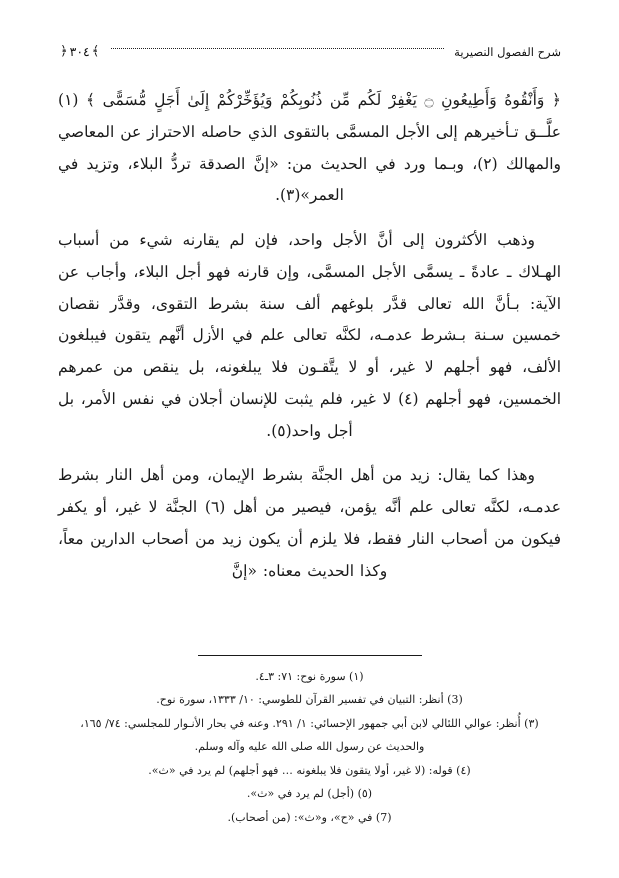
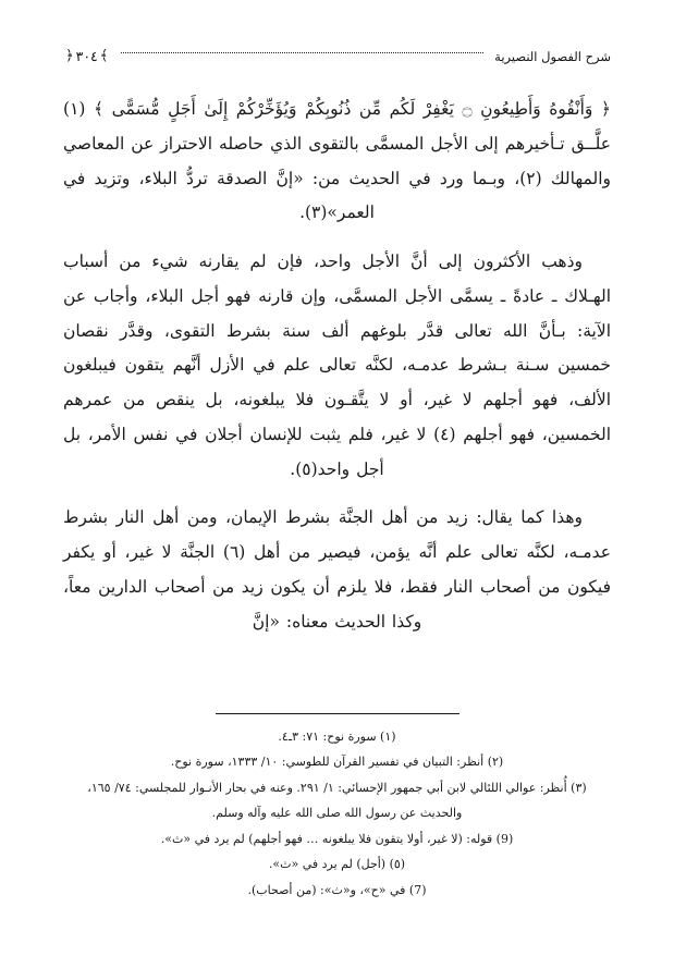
  شرح الفصول النصيرية
  ﴾
  ٣٠٤
  ﴿
  ﴿ وَأَنْقُوهُ وَأَطِيعُونِ ۝ يَغْفِرْ لَكُم مِّن ذُنُوبِكُمْ وَيُؤَخِّرْكُمْ إِلَىٰ أَجَلٍ مُّسَمًّى ﴾ (١) علَّــق تـأخيرهم إلى الأجل المسمَّى بالتقوى الذي حاصله الاحتراز عن المعاصي والمهالك (٢)، وبـما ورد في الحديث من: «إنَّ الصدقة تردُّ البلاء، وتزيد في العمر»(٣).
  وذهب الأكثرون إلى أنَّ الأجل واحد، فإن لم يقارنه شيء من أسباب الهـلاك ـ عادةً ـ يسمَّى الأجل المسمَّى، وإن قارنه فهو أجل البلاء، وأجاب عن الآية: بـأنَّ الله تعالى قدَّر بلوغهم ألف سنة بشرط التقوى، وقدَّر نقصان خمسين سـنة بـشرط عدمـه، لكنَّه تعالى علم في الأزل أنَّهم يتقون فيبلغون الألف، فهو أجلهم لا غير، أو لا يتَّقـون فلا يبلغونه، بل ينقص من عمرهم الخمسين، فهو أجلهم (٤) لا غير، فلم يثبت للإنسان أجلان في نفس الأمر، بل أجل واحد(٥).
  وهذا كما يقال: زيد من أهل الجنَّة بشرط الإيمان، ومن أهل النار بشرط عدمـه، لكنَّه تعالى علم أنَّه يؤمن، فيصير من أهل (٦) الجنَّة لا غير، أو يكفر فيكون من أصحاب النار فقط، فلا يلزم أن يكون زيد من أصحاب الدارين معاً، وكذا الحديث معناه: «إنَّ
  (١) سورة نوح: ٧١: ٣ـ٤.
- (3) أنظر: التبيان في تفسير القرآن للطوسي: ١٠/ ١٣٣٣، سورة نوح.
+ (٢) أنظر: التبيان في تفسير القرآن للطوسي: ١٠/ ١٣٣٣، سورة نوح.
  (٣) أُنظر: عوالي اللئالي لابن أبي جمهور الإحسائي: ١/ ٢٩١. وعنه في بحار الأنـوار للمجلسي: ٧٤/ ١٦٥،
  والحديث عن رسول الله صلى الله عليه وآله وسلم.
- (٤) قوله: (لا غير، أولا يتقون فلا يبلغونه … فهو أجلهم) لم يرد في «ث».
+ (9) قوله: (لا غير، أولا يتقون فلا يبلغونه … فهو أجلهم) لم يرد في «ث».
  (٥) (أجل) لم يرد في «ث».
  (7) في «ح»، و«ث»: (من أصحاب).
